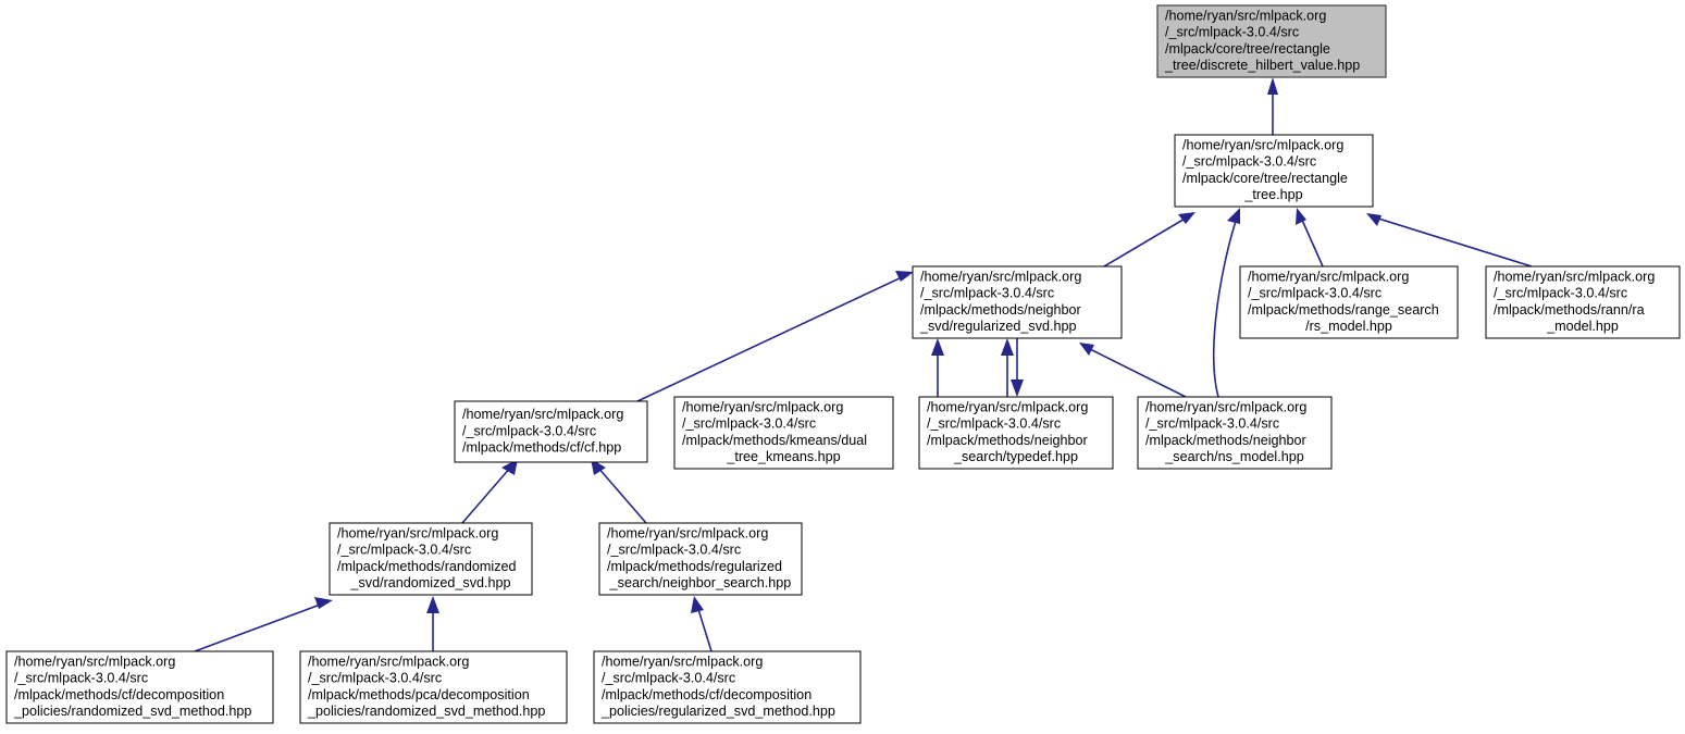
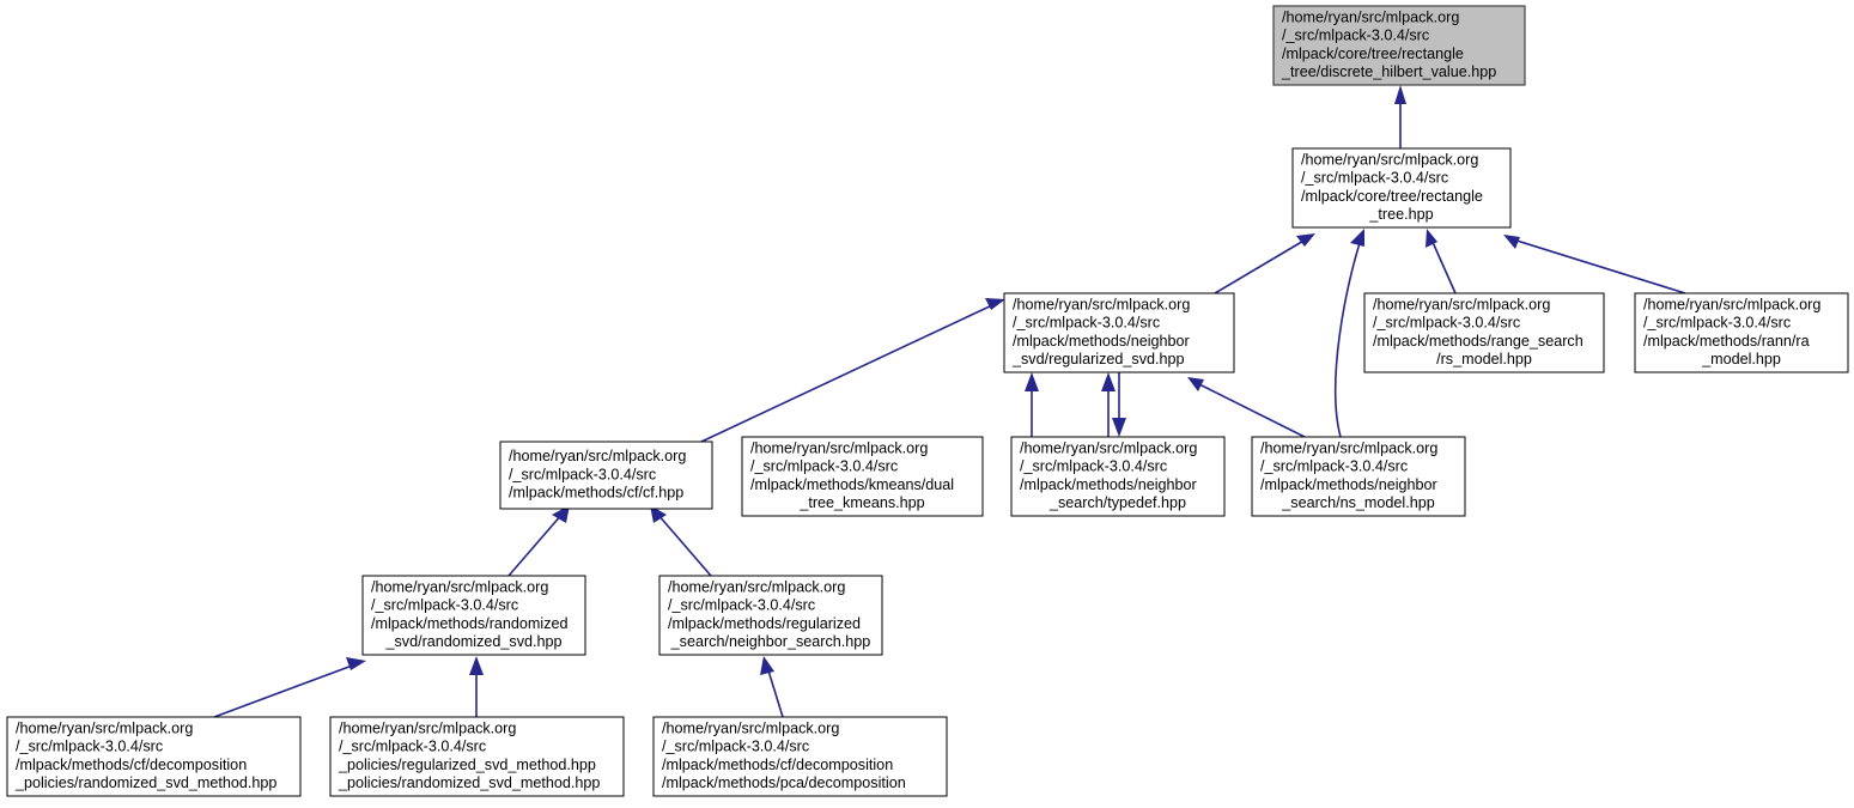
  /home/ryan/src/mlpack.org
  /_src/mlpack-3.0.4/src
  /mlpack/core/tree/rectangle
  _tree/discrete_hilbert_value.hpp
  /home/ryan/src/mlpack.org
  /_src/mlpack-3.0.4/src
  /mlpack/core/tree/rectangle
  _tree.hpp
  /home/ryan/src/mlpack.org
  /_src/mlpack-3.0.4/src
  /mlpack/methods/neighbor
  _svd/regularized_svd.hpp
  /home/ryan/src/mlpack.org
  /_src/mlpack-3.0.4/src
  /mlpack/methods/range_search
  /rs_model.hpp
  /home/ryan/src/mlpack.org
  /_src/mlpack-3.0.4/src
  /mlpack/methods/rann/ra
  _model.hpp
  /home/ryan/src/mlpack.org
  /_src/mlpack-3.0.4/src
  /mlpack/methods/cf/cf.hpp
  /home/ryan/src/mlpack.org
  /_src/mlpack-3.0.4/src
  /mlpack/methods/kmeans/dual
  _tree_kmeans.hpp
  /home/ryan/src/mlpack.org
  /_src/mlpack-3.0.4/src
  /mlpack/methods/neighbor
  _search/typedef.hpp
  /home/ryan/src/mlpack.org
  /_src/mlpack-3.0.4/src
  /mlpack/methods/neighbor
  _search/ns_model.hpp
  /home/ryan/src/mlpack.org
  /_src/mlpack-3.0.4/src
  /mlpack/methods/randomized
  _svd/randomized_svd.hpp
  /home/ryan/src/mlpack.org
  /_src/mlpack-3.0.4/src
  /mlpack/methods/regularized
  _search/neighbor_search.hpp
  /home/ryan/src/mlpack.org
  /_src/mlpack-3.0.4/src
  /mlpack/methods/cf/decomposition
  _policies/randomized_svd_method.hpp
  /home/ryan/src/mlpack.org
  /_src/mlpack-3.0.4/src
- /mlpack/methods/pca/decomposition
+ _policies/regularized_svd_method.hpp
  _policies/randomized_svd_method.hpp
  /home/ryan/src/mlpack.org
  /_src/mlpack-3.0.4/src
  /mlpack/methods/cf/decomposition
- _policies/regularized_svd_method.hpp
+ /mlpack/methods/pca/decomposition
